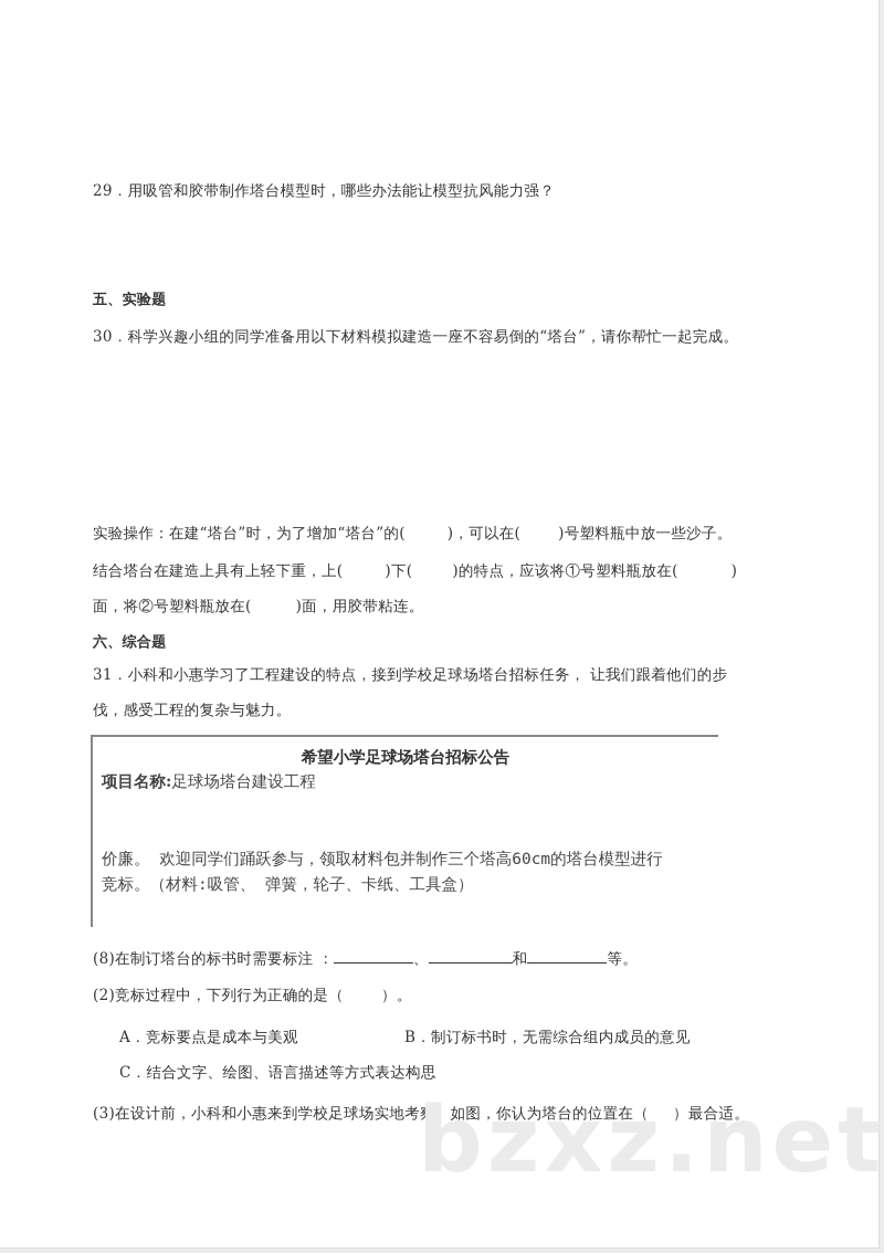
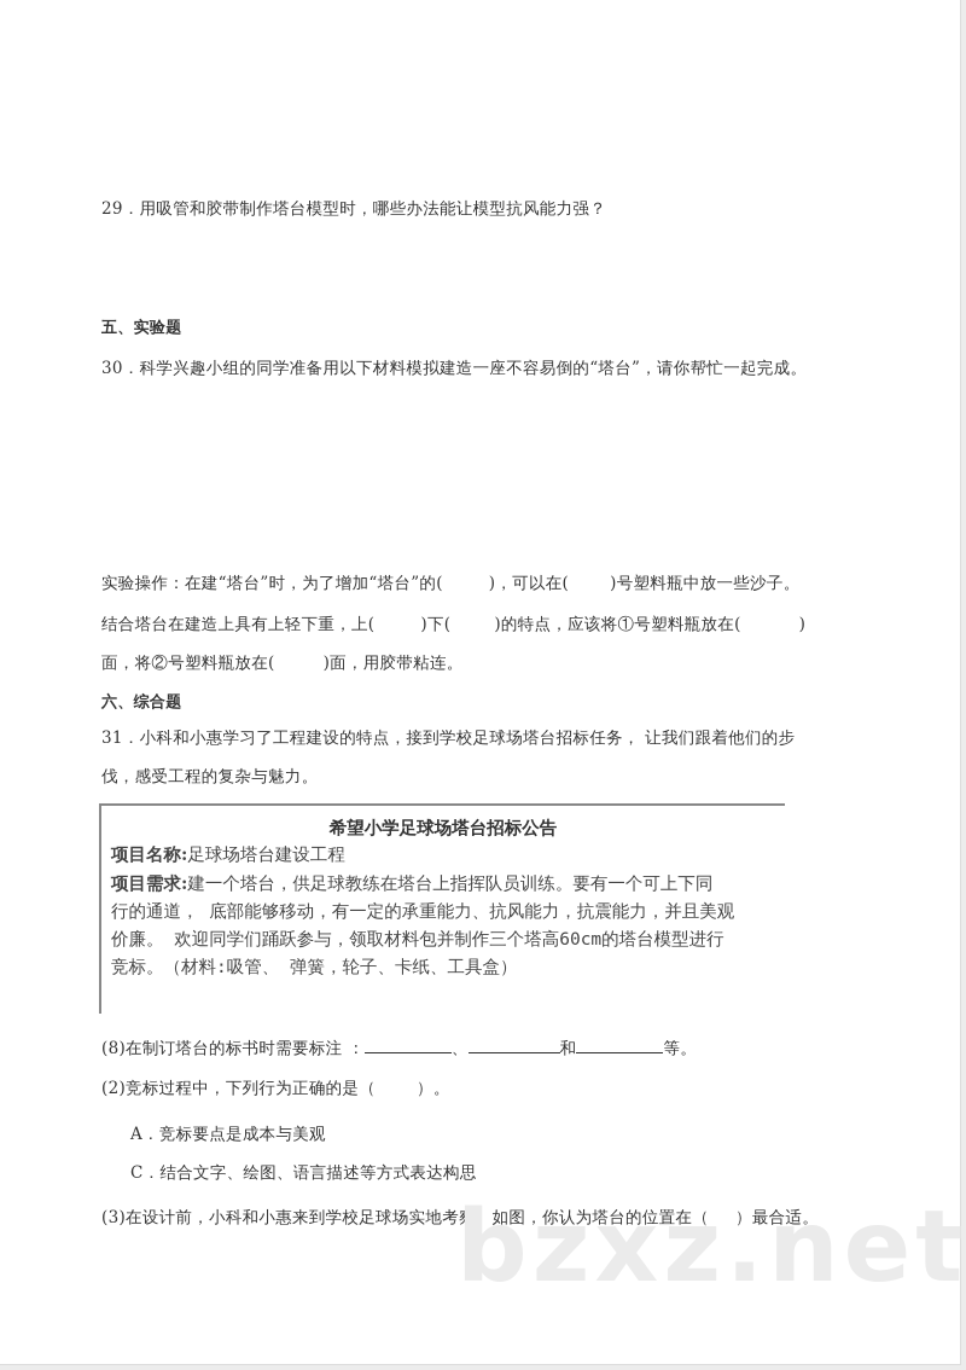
  29．用吸管和胶带制作塔台模型时，哪些办法能让模型抗风能力强？
  五、实验题
  30．科学兴趣小组的同学准备用以下材料模拟建造一座不容易倒的“塔台”，请你帮忙一起完成。
  实验操作：在建“塔台”时，为了增加“塔台”的( )，可以在( )号塑料瓶中放一些沙子。
  结合塔台在建造上具有上轻下重，上( )下( )的特点，应该将①号塑料瓶放在( )
  面，将②号塑料瓶放在( )面，用胶带粘连。
  六、综合题
  31．小科和小惠学习了工程建设的特点，接到学校足球场塔台招标任务， 让我们跟着他们的步
  伐，感受工程的复杂与魅力。
  希望小学足球场塔台招标公告
  项目名称:足球场塔台建设工程
+ 项目需求:建一个塔台，供足球教练在塔台上指挥队员训练。要有一个可上下同
+ 行的通道， 底部能够移动，有一定的承重能力、抗风能力，抗震能力，并且美观
  价廉。 欢迎同学们踊跃参与，领取材料包并制作三个塔高60cm的塔台模型进行
  竞标。（材料:吸管、 弹簧，轮子、卡纸、工具盒）
  (8)在制订塔台的标书时需要标注 ： 、 和 等。
  (2)竞标过程中，下列行为正确的是（ ）。
  A．竞标要点是成本与美观
- B．制订标书时，无需综合组内成员的意见
  C．结合文字、绘图、语言描述等方式表达构思
  (3)在设计前，小科和小惠来到学校足球场实地考察。如图，你认为塔台的位置在（ ）最合适。
  bzxz.net
